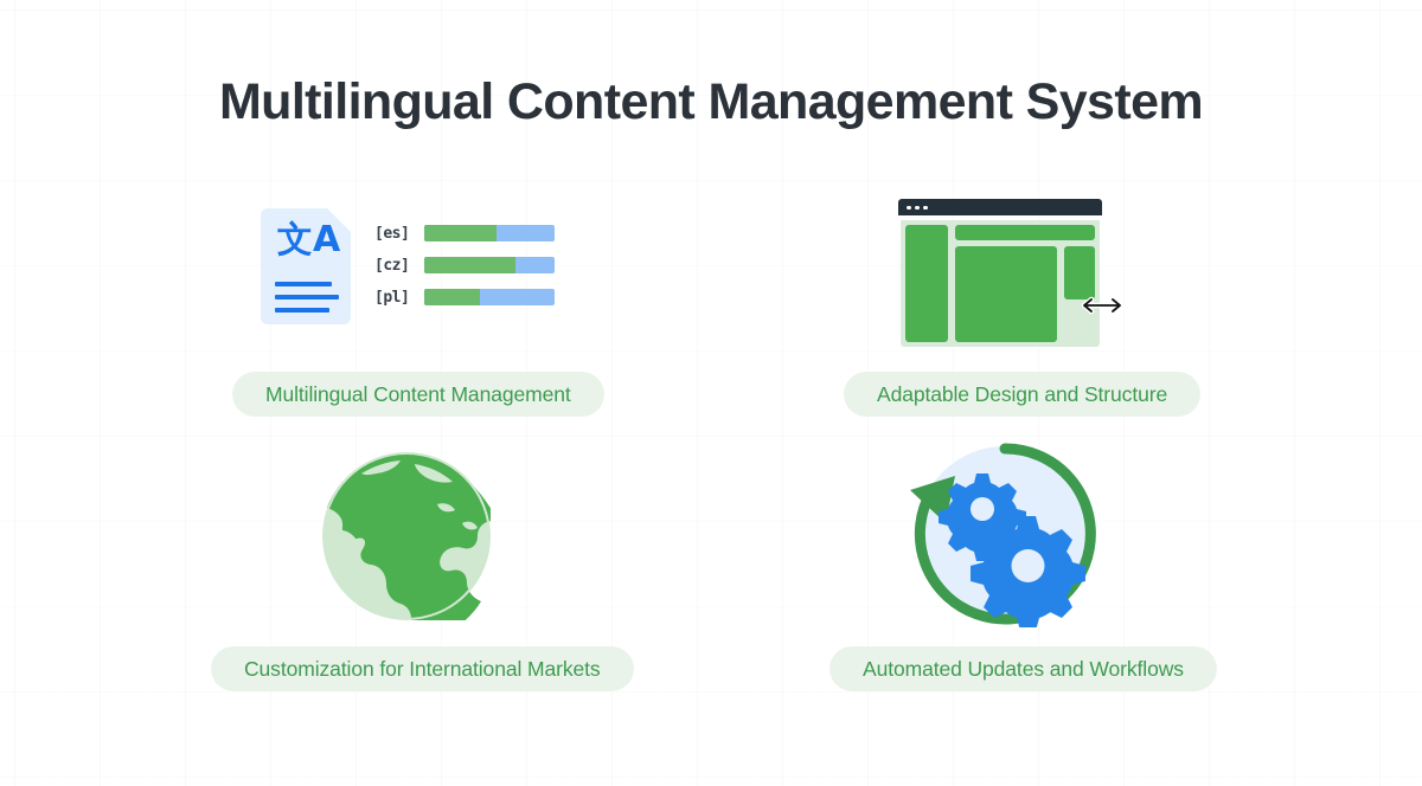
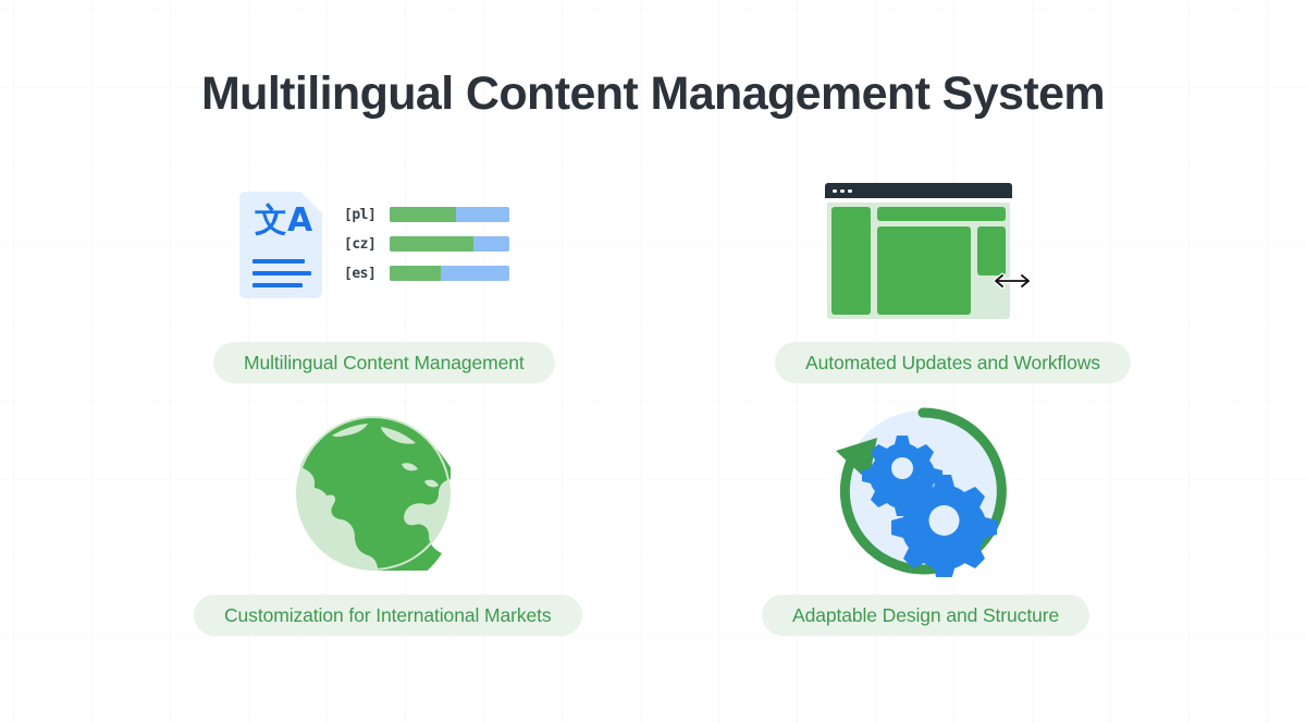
  Multilingual Content Management System
  文A
- [es]
+ [pl]
  [cz]
- [pl]
+ [es]
  Multilingual Content Management
- Adaptable Design and Structure
+ Automated Updates and Workflows
  Customization for International Markets
- Automated Updates and Workflows
+ Adaptable Design and Structure
